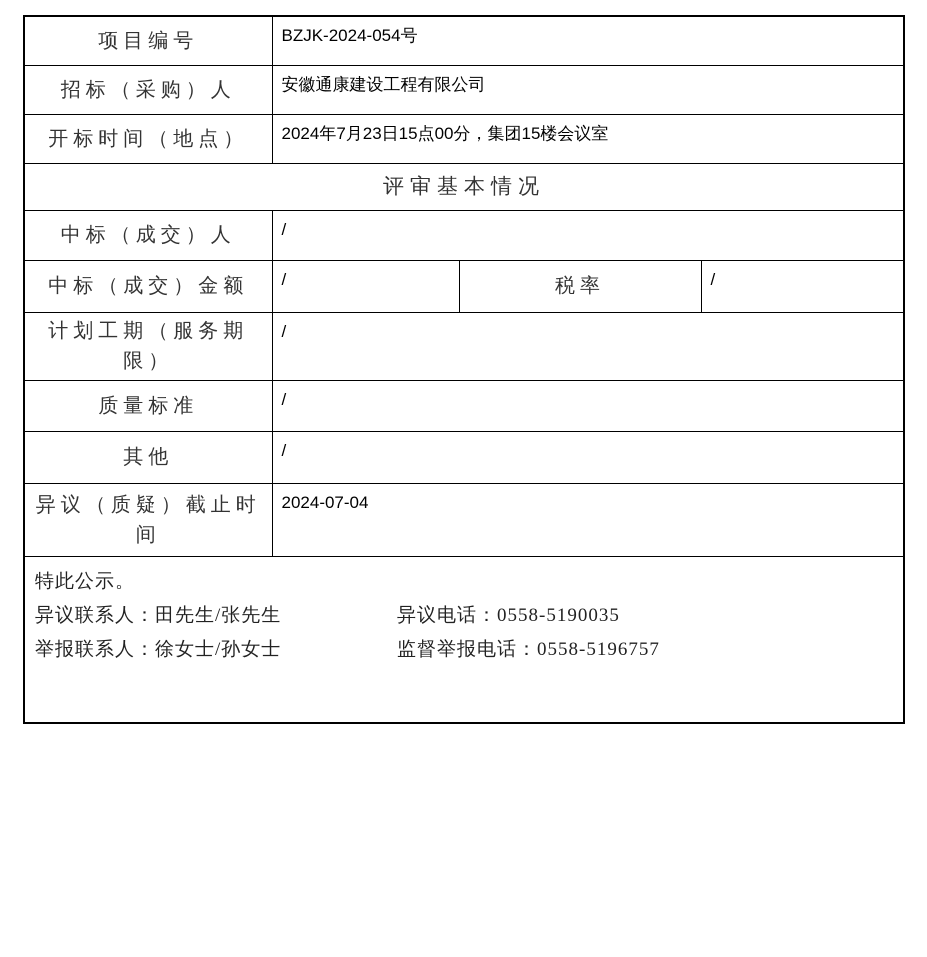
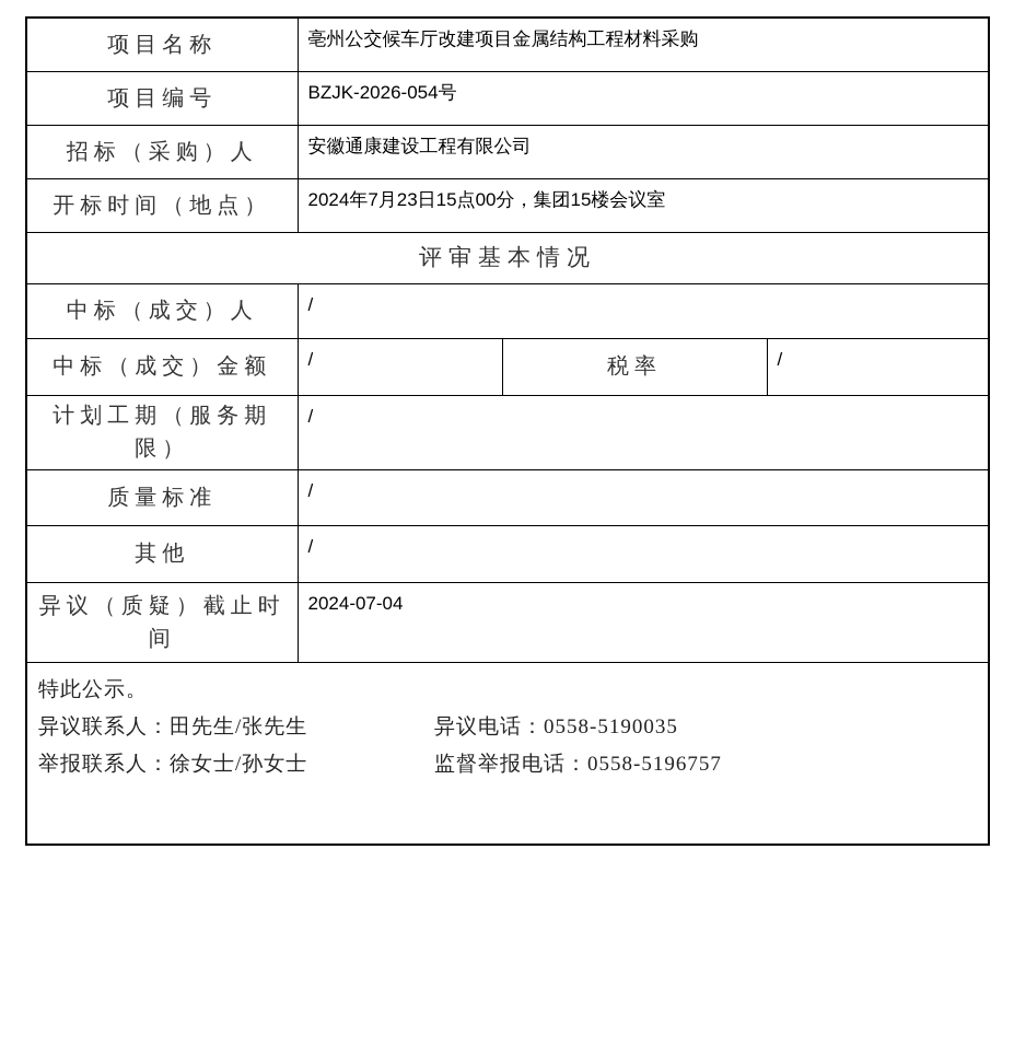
+ 项目名称	亳州公交候车厅改建项目金属结构工程材料采购
- 项目编号	BZJK-2024-054号
+ 项目编号	BZJK-2026-054号
  招标（采购）人	安徽通康建设工程有限公司
  开标时间（地点）	2024年7月23日15点00分，集团15楼会议室
  评审基本情况
  中标（成交）人	/
  中标（成交）金额	/	税率	/
  计划工期（服务期限）	/
  质量标准	/
  其他	/
  异议（质疑）截止时间	2024-07-04
  特此公示。 异议联系人：田先生/张先生 异议电话：0558-5190035 举报联系人：徐女士/孙女士 监督举报电话：0558-5196757
